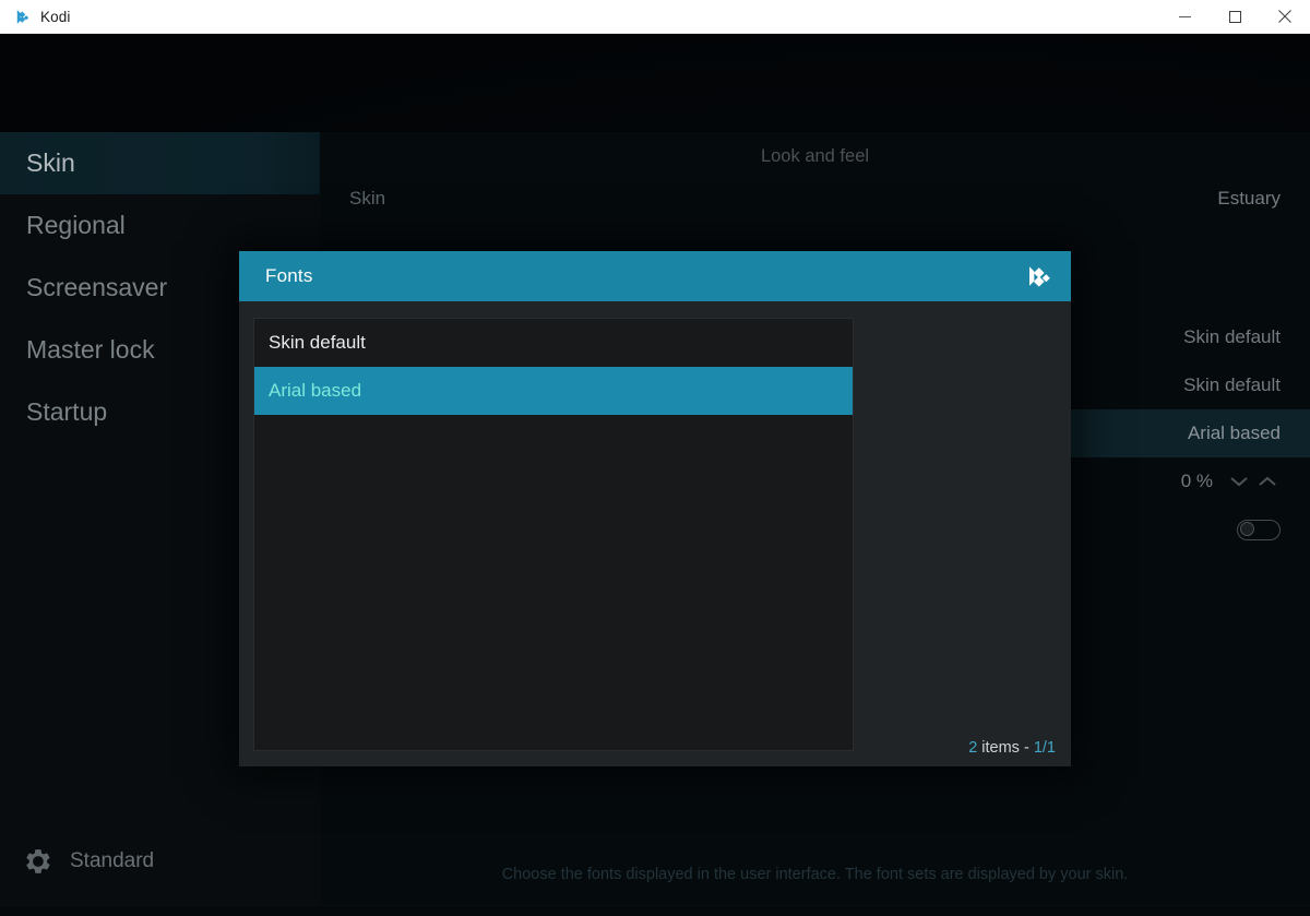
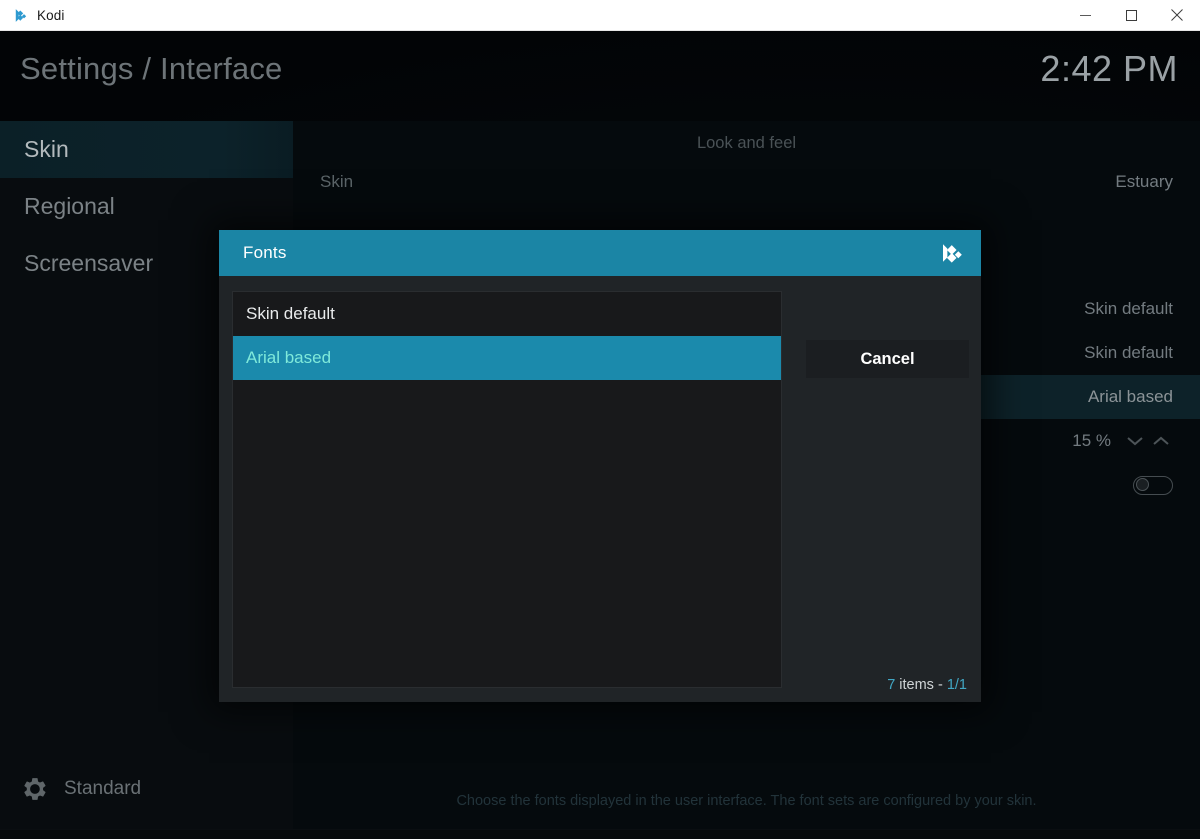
  Kodi
+ Settings / Interface
+ 2:42 PM
  Skin
  Regional
  Screensaver
- Master lock
- Startup
  Standard
  Look and feel
  Skin
  Estuary
  Skin default
  Skin default
  Arial based
- 0 %
+ 15 %
- Choose the fonts displayed in the user interface. The font sets are displayed by your skin.
+ Choose the fonts displayed in the user interface. The font sets are configured by your skin.
  Fonts
  Skin default
  Arial based
+ Cancel
- 2 items - 1/1
+ 7 items - 1/1
